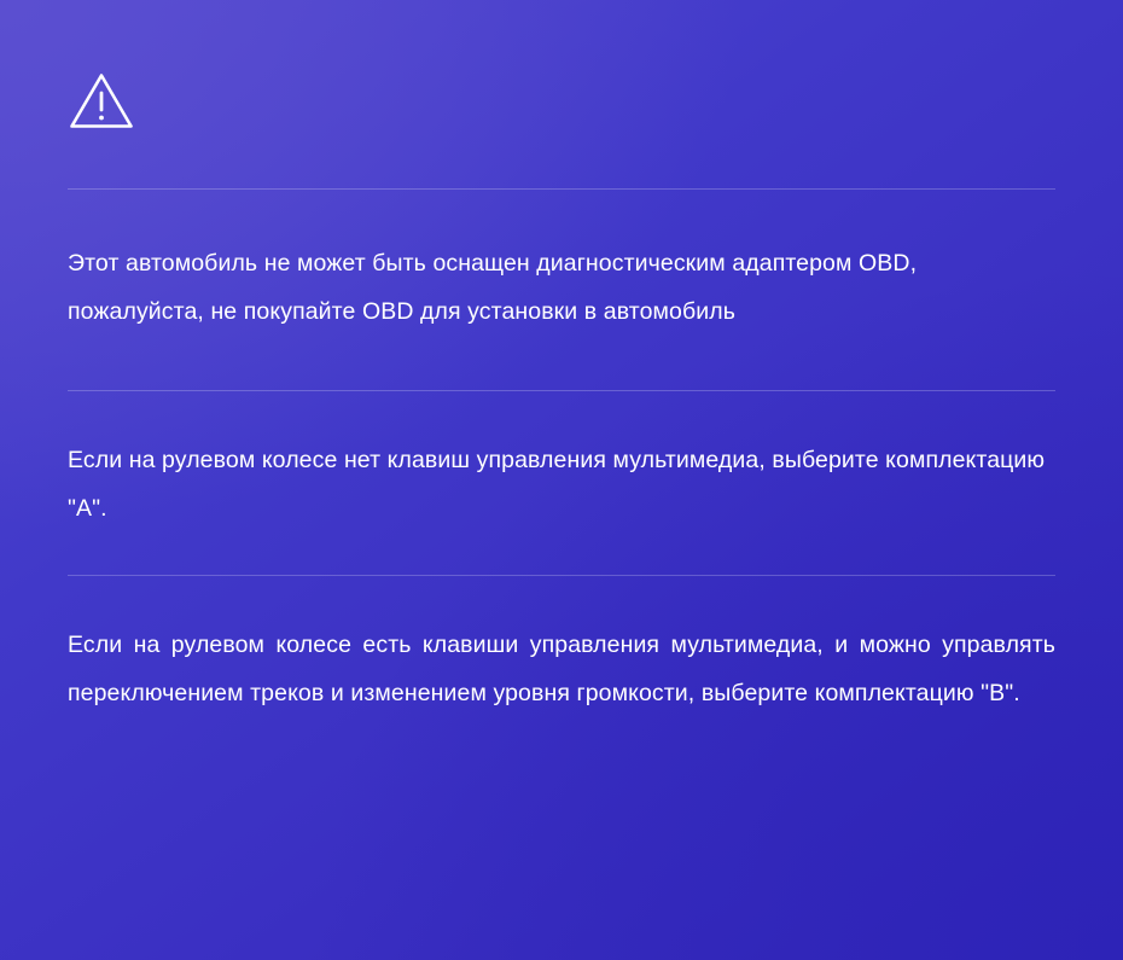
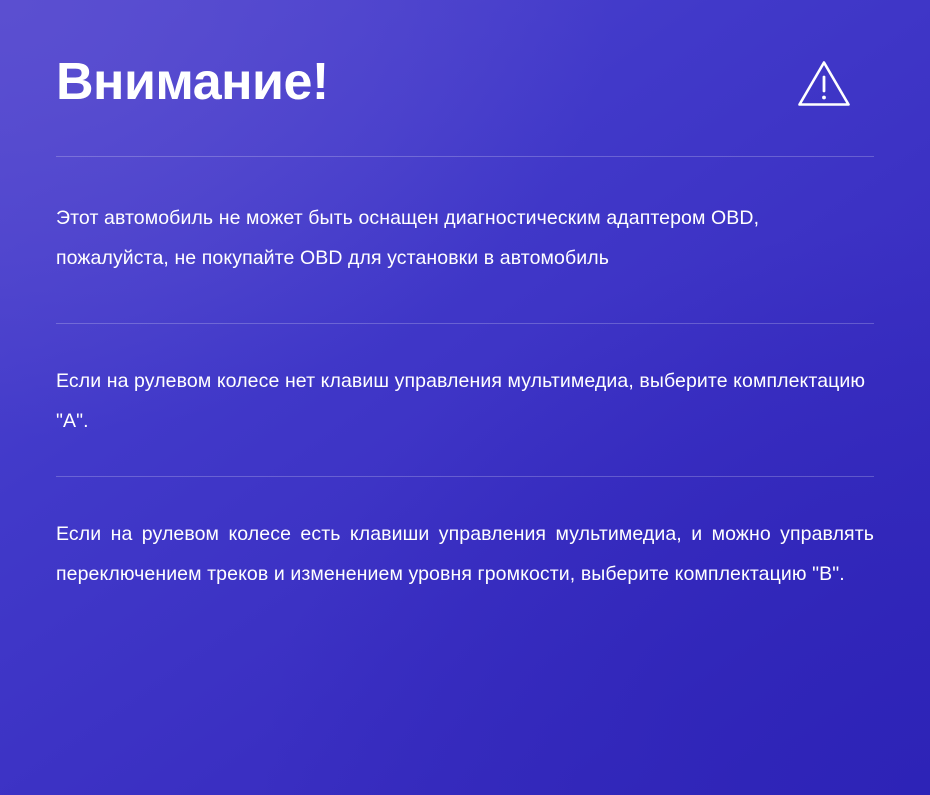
+ Внимание!
  Этот автомобиль не может быть оснащен диагностическим адаптером OBD, пожалуйста, не покупайте OBD для установки в автомобиль
  Если на рулевом колесе нет клавиш управления мультимедиа, выберите комплектацию "А".
  Если на рулевом колесе есть клавиши управления мультимедиа, и можно управлять переключением треков и изменением уровня громкости, выберите комплектацию "В".
